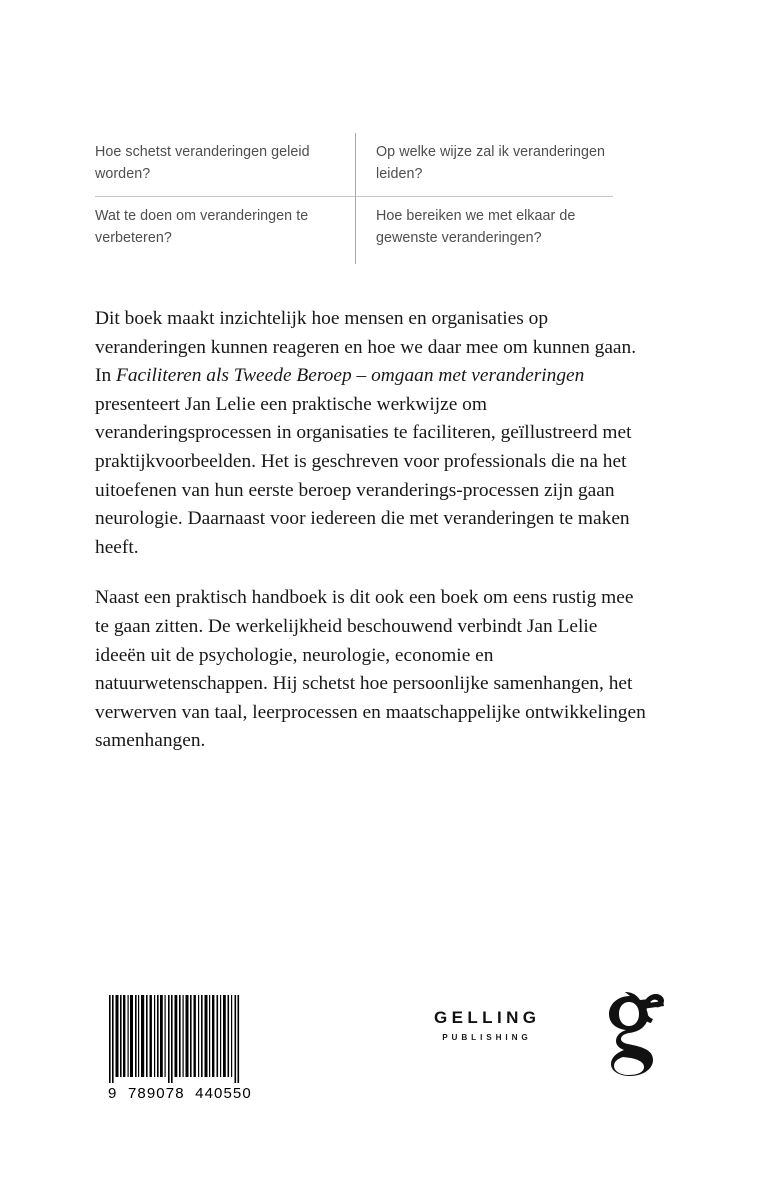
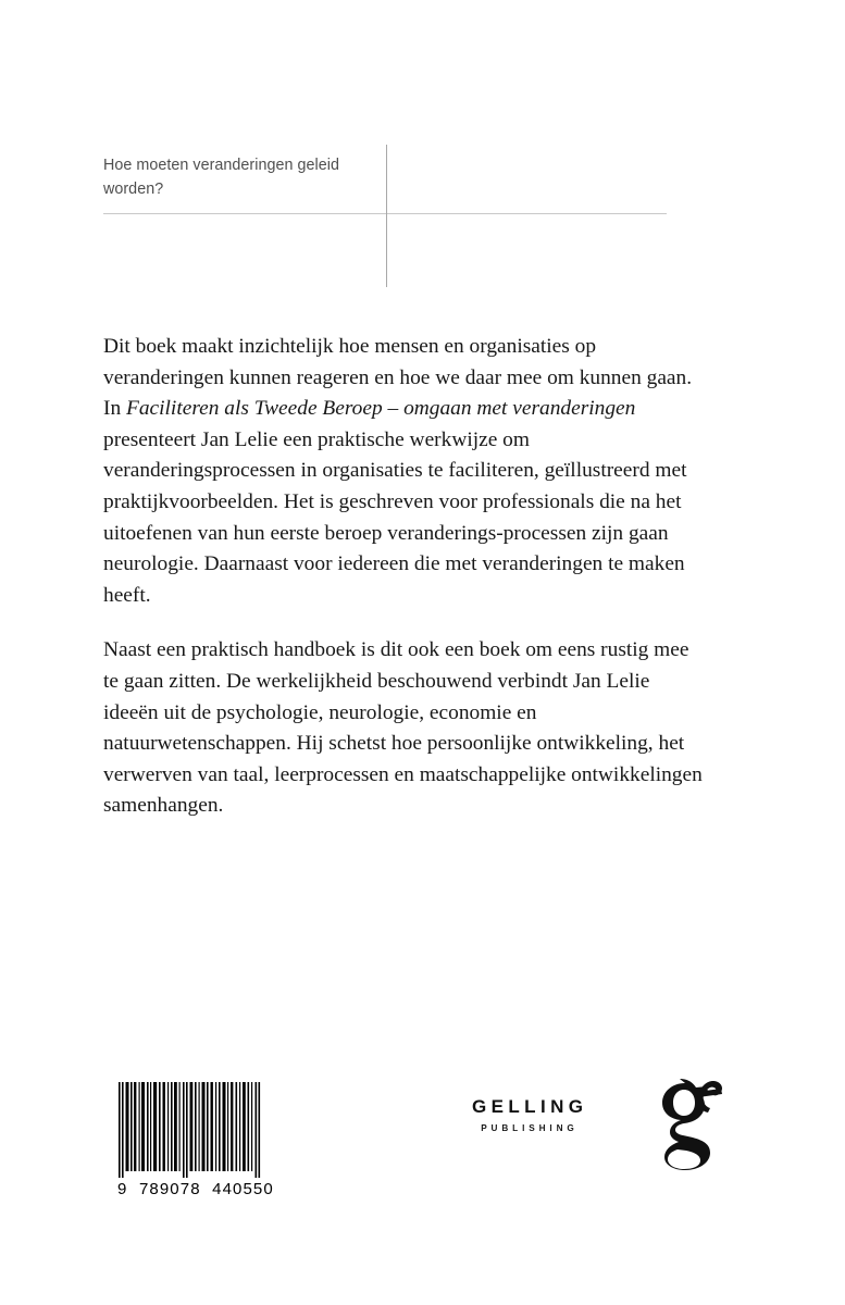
- Hoe schetst veranderingen geleid worden?
+ Hoe moeten veranderingen geleid worden?
- Op welke wijze zal ik veranderingen leiden?
- Wat te doen om veranderingen te verbeteren?
- Hoe bereiken we met elkaar de gewenste veranderingen?
  Dit boek maakt inzichtelijk hoe mensen en organisaties op veranderingen kunnen reageren en hoe we daar mee om kunnen gaan. In Faciliteren als Tweede Beroep – omgaan met veranderingen presenteert Jan Lelie een praktische werkwijze om veranderingsprocessen in organisaties te faciliteren, geïllustreerd met praktijkvoorbeelden. Het is geschreven voor professionals die na het uitoefenen van hun eerste beroep veranderings-processen zijn gaan neurologie. Daarnaast voor iedereen die met veranderingen te maken heeft.
- Naast een praktisch handboek is dit ook een boek om eens rustig mee te gaan zitten. De werkelijkheid beschouwend verbindt Jan Lelie ideeën uit de psychologie, neurologie, economie en natuurwetenschappen. Hij schetst hoe persoonlijke samenhangen, het verwerven van taal, leerprocessen en maatschappelijke ontwikkelingen samenhangen.
+ Naast een praktisch handboek is dit ook een boek om eens rustig mee te gaan zitten. De werkelijkheid beschouwend verbindt Jan Lelie ideeën uit de psychologie, neurologie, economie en natuurwetenschappen. Hij schetst hoe persoonlijke ontwikkeling, het verwerven van taal, leerprocessen en maatschappelijke ontwikkelingen samenhangen.
  9 789078 440550
  GELLING
  PUBLISHING
